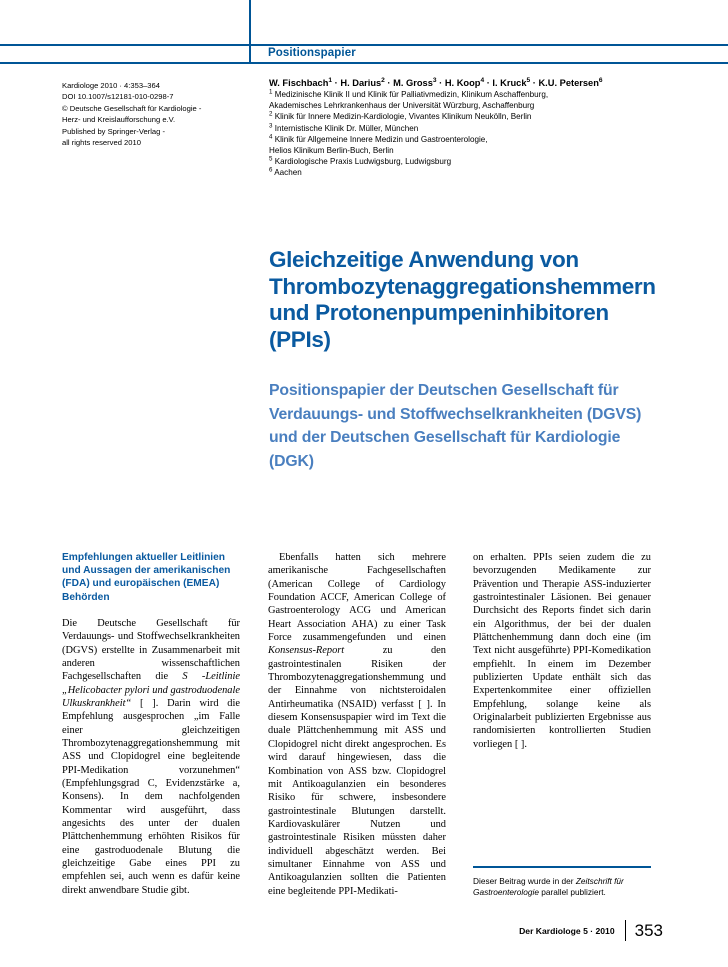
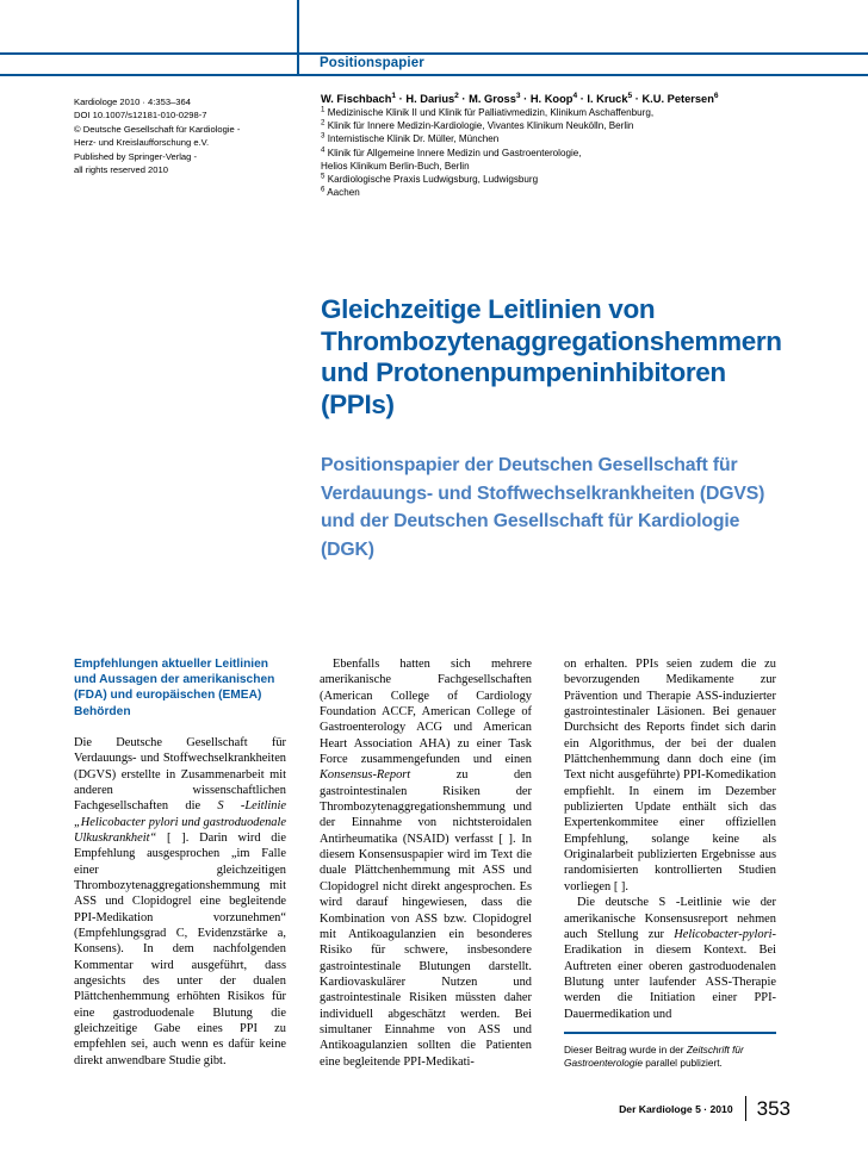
  Positionspapier
  Kardiologe 2010 · 4:353–364
  DOI 10.1007/s12181-010-0298-7
  © Deutsche Gesellschaft für Kardiologie -
  Herz- und Kreislaufforschung e.V.
  Published by Springer-Verlag -
  all rights reserved 2010
  W. Fischbach · H. Darius · M. Gross · H. Koop · I. Kruck · K.U. Petersen
  Medizinische Klinik II und Klinik für Palliativmedizin, Klinikum Aschaffenburg,
- Akademisches Lehrkrankenhaus der Universität Würzburg, Aschaffenburg
  Klinik für Innere Medizin-Kardiologie, Vivantes Klinikum Neukölln, Berlin
  Internistische Klinik Dr. Müller, München
  Klinik für Allgemeine Innere Medizin und Gastroenterologie,
  Helios Klinikum Berlin-Buch, Berlin
  Kardiologische Praxis Ludwigsburg, Ludwigsburg
  Aachen
- Gleichzeitige Anwendung von Thrombozytenaggregations­hemmern und Protonen­pumpeninhibitoren (PPIs)
+ Gleichzeitige Leitlinien von Thrombozytenaggregations­hemmern und Protonen­pumpeninhibitoren (PPIs)
  Positionspapier der Deutschen Gesellschaft für Verdauungs- und Stoffwechsel­krankheiten (DGVS) und der Deutschen Gesellschaft für Kardiologie (DGK)
  Empfehlungen aktueller Leitlinien und Aussagen der amerikanischen (FDA) und europäischen (EMEA) Behörden
  Die Deutsche Gesellschaft für Verdauungs- und Stoffwechselkrankheiten (DGVS) erstellte in Zusammenarbeit mit anderen wissenschaftlichen Fachgesellschaften die S -Leitlinie „Helicobacter pylori und gastroduodenale Ulkuskrankheit“ [ ]. Darin wird die Empfehlung ausgesprochen „im Falle einer gleichzeitigen Thrombozytenaggregationshemmung mit ASS und Clopidogrel eine begleitende PPI-Medikation vorzunehmen“ (Empfehlungsgrad C, Evidenzstärke a, Konsens). In dem nachfolgenden Kommentar wird ausgeführt, dass angesichts des unter der dualen Plättchenhemmung erhöhten Risikos für eine gastroduodenale Blutung die gleichzeitige Gabe eines PPI zu empfehlen sei, auch wenn es dafür keine direkt anwendbare Studie gibt.
  Ebenfalls hatten sich mehrere amerikanische Fachgesellschaften (American College of Cardiology Foundation ACCF, American College of Gastroenterology ACG und American Heart Association AHA) zu einer Task Force zusammengefunden und einen Konsensus-Report zu den gastrointestinalen Risiken der Thrombozytenaggregationshemmung und der Einnahme von nichtsteroidalen Antirheumatika (NSAID) verfasst [ ]. In diesem Konsensuspapier wird im Text die duale Plättchenhemmung mit ASS und Clopidogrel nicht direkt angesprochen. Es wird darauf hingewiesen, dass die Kombination von ASS bzw. Clopidogrel mit Antikoagulanzien ein besonderes Risiko für schwere, insbesondere gastrointestinale Blutungen darstellt. Kardiovaskulärer Nutzen und gastrointestinale Risiken müssten daher individuell abgeschätzt werden. Bei simultaner Einnahme von ASS und Antikoagulanzien sollten die Patienten eine begleitende PPI-Medikati-
  on erhalten. PPIs seien zudem die zu bevorzugenden Medikamente zur Prävention und Therapie ASS-induzierter gastrointestinaler Läsionen. Bei genauer Durchsicht des Reports findet sich darin ein Algorithmus, der bei der dualen Plättchenhemmung dann doch eine (im Text nicht ausgeführte) PPI-Komedikation empfiehlt. In einem im Dezember publizierten Update enthält sich das Expertenkommitee einer offiziellen Empfehlung, solange keine als Originalarbeit publizierten Ergebnisse aus randomisierten kontrollierten Studien vorliegen [ ].
+ Die deutsche S -Leitlinie wie der amerikanische Konsensusreport nehmen auch Stellung zur Helicobacter-pylori-Eradikation in diesem Kontext. Bei Auftreten einer oberen gastroduodenalen Blutung unter laufender ASS-Therapie werden die Initiation einer PPI-Dauermedikation und
  Dieser Beitrag wurde in der Zeitschrift für Gastroenterologie parallel publiziert.
  Der Kardiologe 5 · 2010
  353
